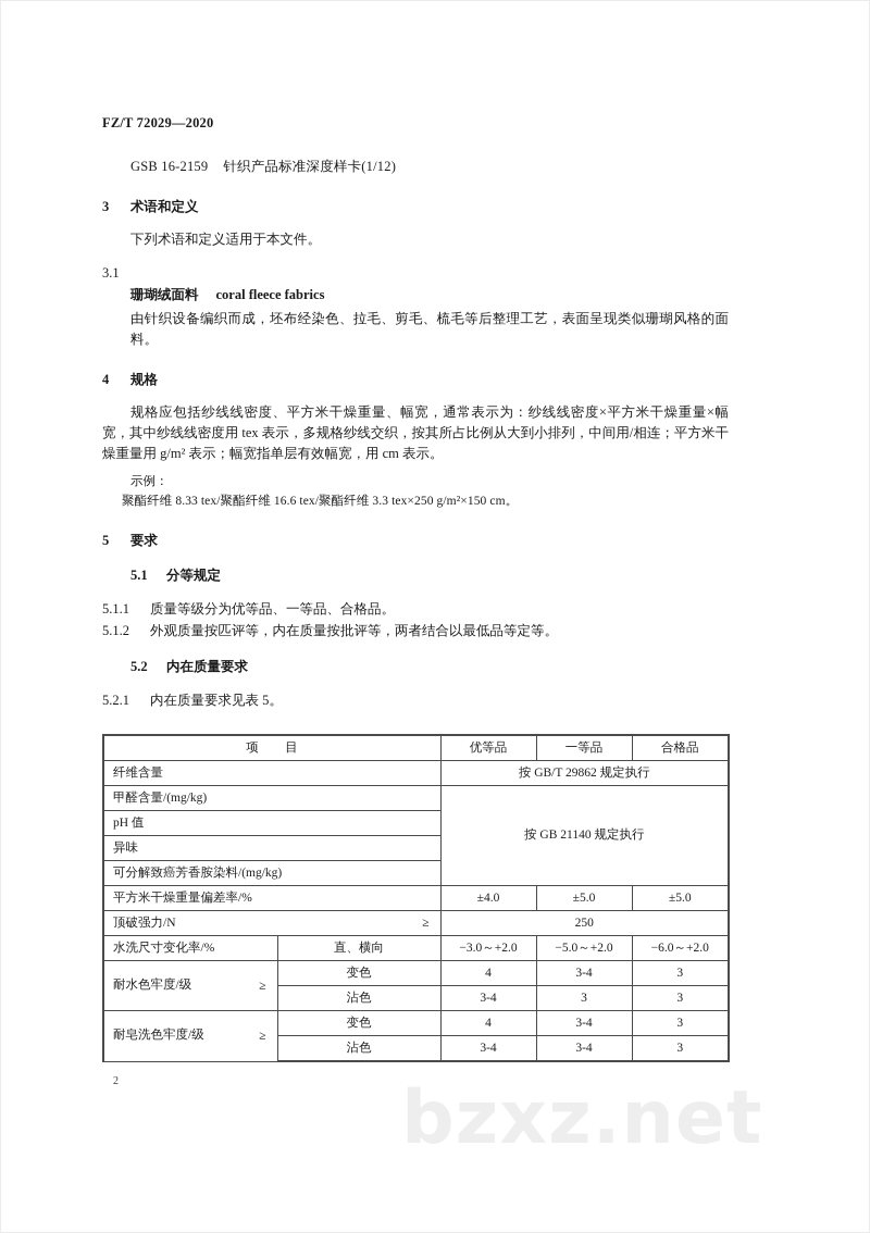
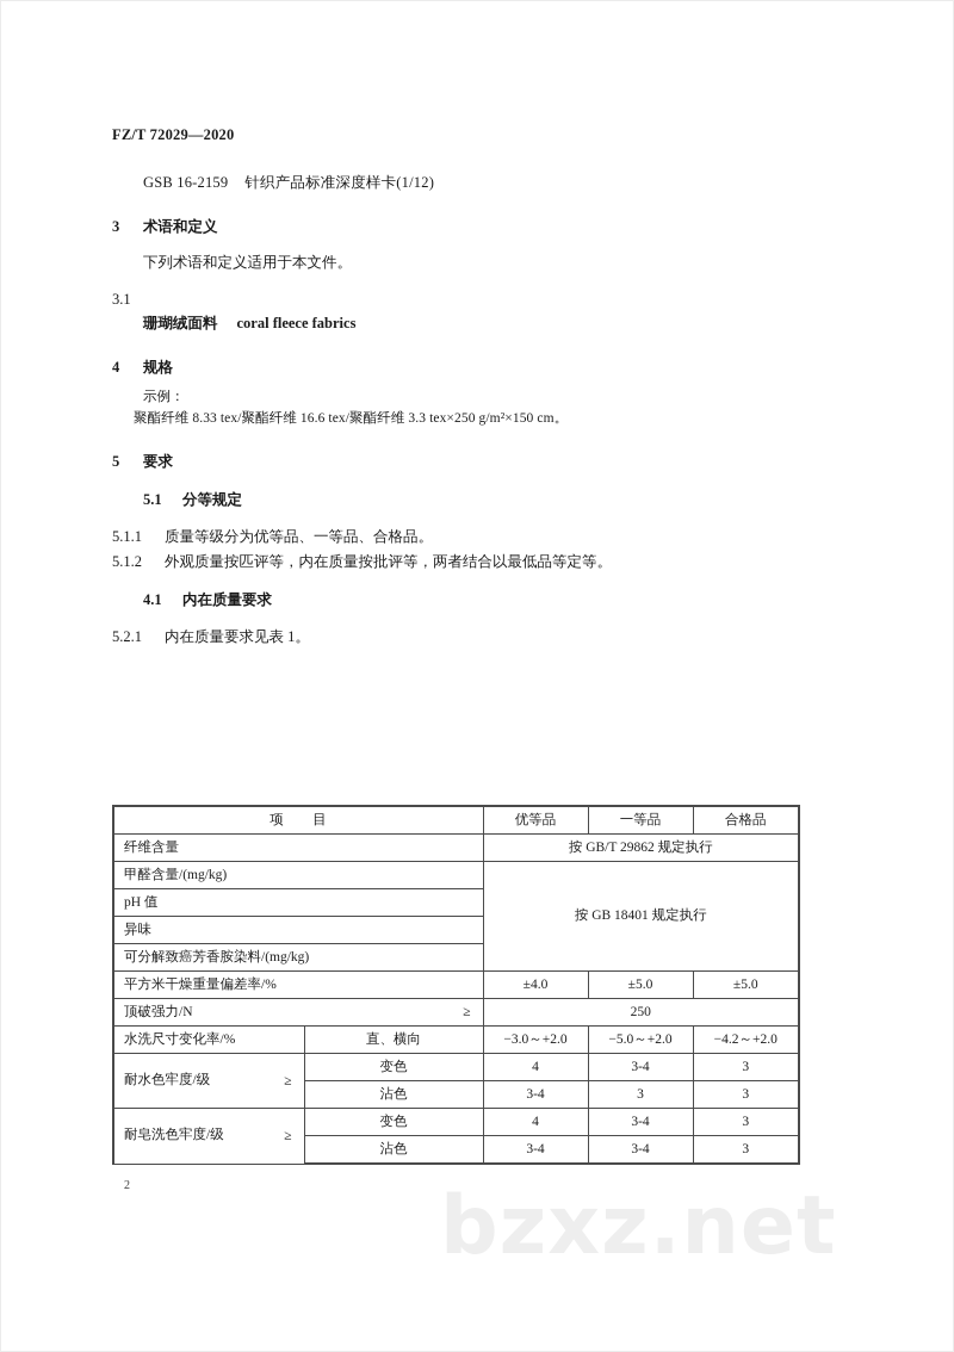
  FZ/T 72029—2020
  GSB 16-2159 针织产品标准深度样卡(1/12)
  3 术语和定义
  下列术语和定义适用于本文件。
  3.1
  珊瑚绒面料 coral fleece fabrics
- 由针织设备编织而成，坯布经染色、拉毛、剪毛、梳毛等后整理工艺，表面呈现类似珊瑚风格的面料。
  4 规格
- 规格应包括纱线线密度、平方米干燥重量、幅宽，通常表示为：纱线线密度×平方米干燥重量×幅宽，其中纱线线密度用 tex 表示，多规格纱线交织，按其所占比例从大到小排列，中间用/相连；平方米干燥重量用 g/m² 表示；幅宽指单层有效幅宽，用 cm 表示。
  示例：
  聚酯纤维 8.33 tex/聚酯纤维 16.6 tex/聚酯纤维 3.3 tex×250 g/m²×150 cm。
  5 要求
  5.1 分等规定
  5.1.1 质量等级分为优等品、一等品、合格品。
  5.1.2 外观质量按匹评等，内在质量按批评等，两者结合以最低品等定等。
- 5.2 内在质量要求
+ 4.1 内在质量要求
- 5.2.1 内在质量要求见表 5。
+ 5.2.1 内在质量要求见表 1。
  项 目	优等品	一等品	合格品
  纤维含量	按 GB/T 29862 规定执行
- 甲醛含量/(mg/kg)	按 GB 21140 规定执行
+ 甲醛含量/(mg/kg)	按 GB 18401 规定执行
  pH 值
  异味
  可分解致癌芳香胺染料/(mg/kg)
  平方米干燥重量偏差率/%	±4.0	±5.0	±5.0
  顶破强力/N ≥	250
- 水洗尺寸变化率/%	直、横向	−3.0～+2.0	−5.0～+2.0	−6.0～+2.0
+ 水洗尺寸变化率/%	直、横向	−3.0～+2.0	−5.0～+2.0	−4.2～+2.0
  耐水色牢度/级 ≥	变色	4	3-4	3
  沾色	3-4	3	3
  耐皂洗色牢度/级 ≥	变色	4	3-4	3
  沾色	3-4	3-4	3
  2
